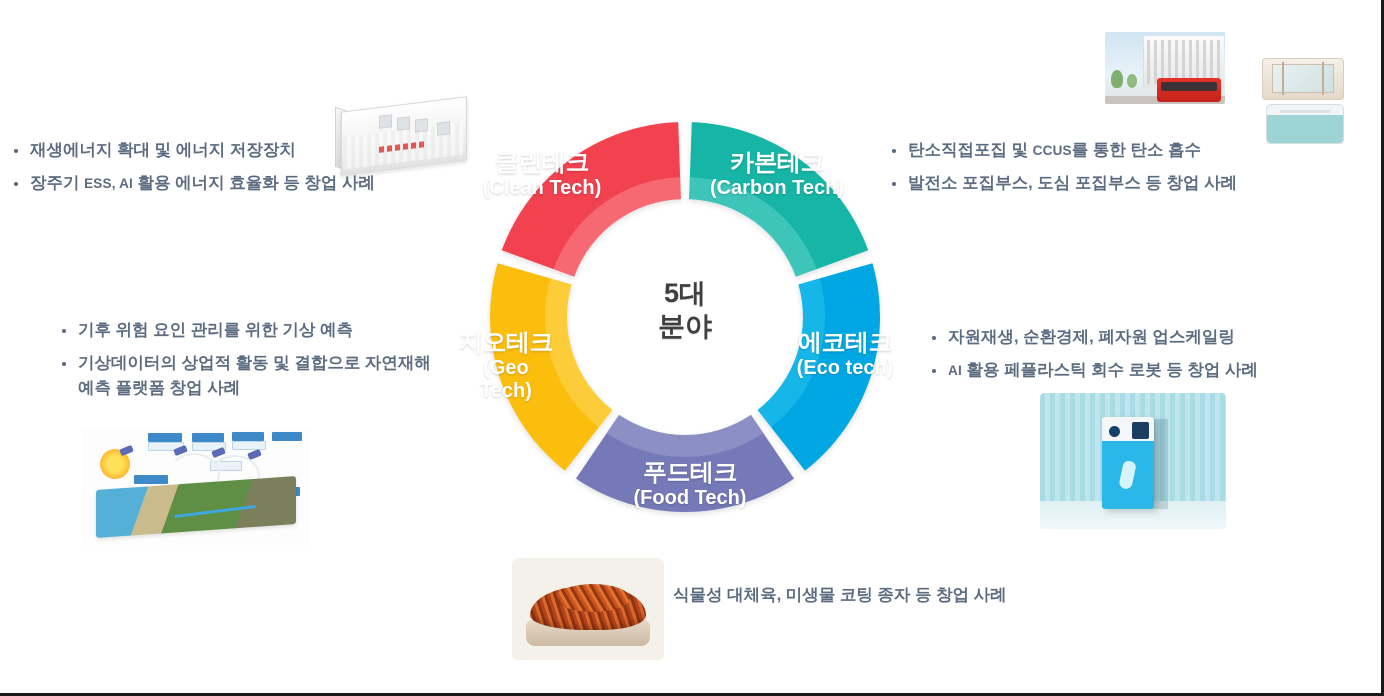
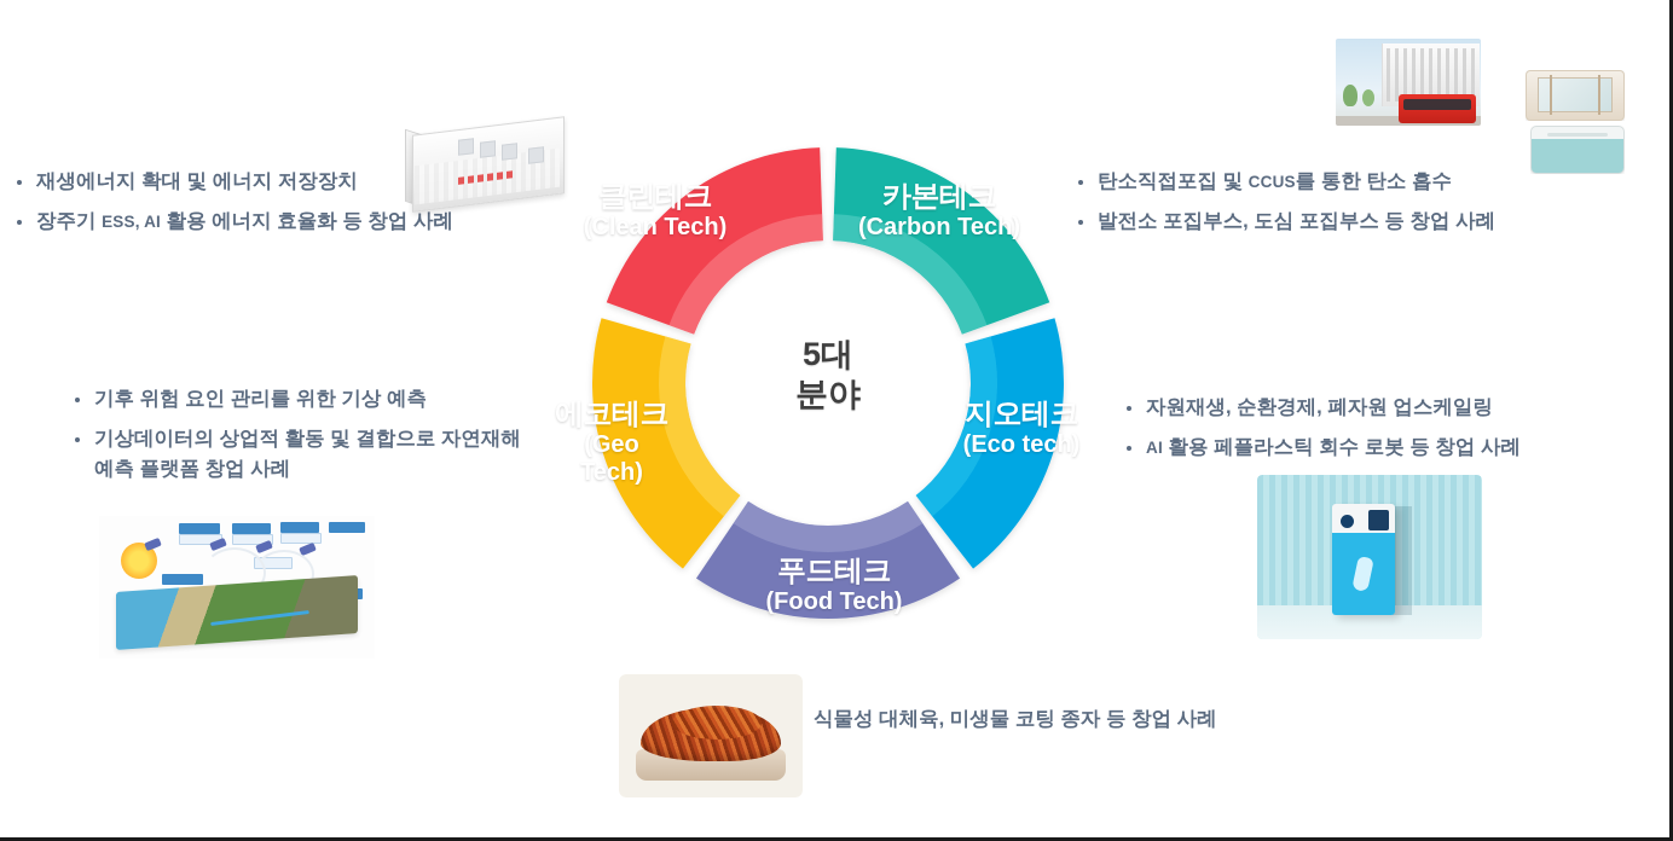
  클린테크
  (Clean Tech)
  카본테크
  (Carbon Tech)
- 에코테크
+ 지오테크
  (Eco tech)
  푸드테크
  (Food Tech)
- 지오테크
+ 에코테크
  (Geo
  Tech)
  5대
  분야
  재생에너지 확대 및 에너지 저장장치
  장주기 ESS, AI 활용 에너지 효율화 등 창업 사례
  탄소직접포집 및 CCUS를 통한 탄소 흡수
  발전소 포집부스, 도심 포집부스 등 창업 사례
  자원재생, 순환경제, 폐자원 업스케일링
  AI 활용 페플라스틱 회수 로봇 등 창업 사례
  기후 위험 요인 관리를 위한 기상 예측
  기상데이터의 상업적 활동 및 결합으로 자연재해 예측 플랫폼 창업 사례
  식물성 대체육, 미생물 코팅 종자 등 창업 사례
